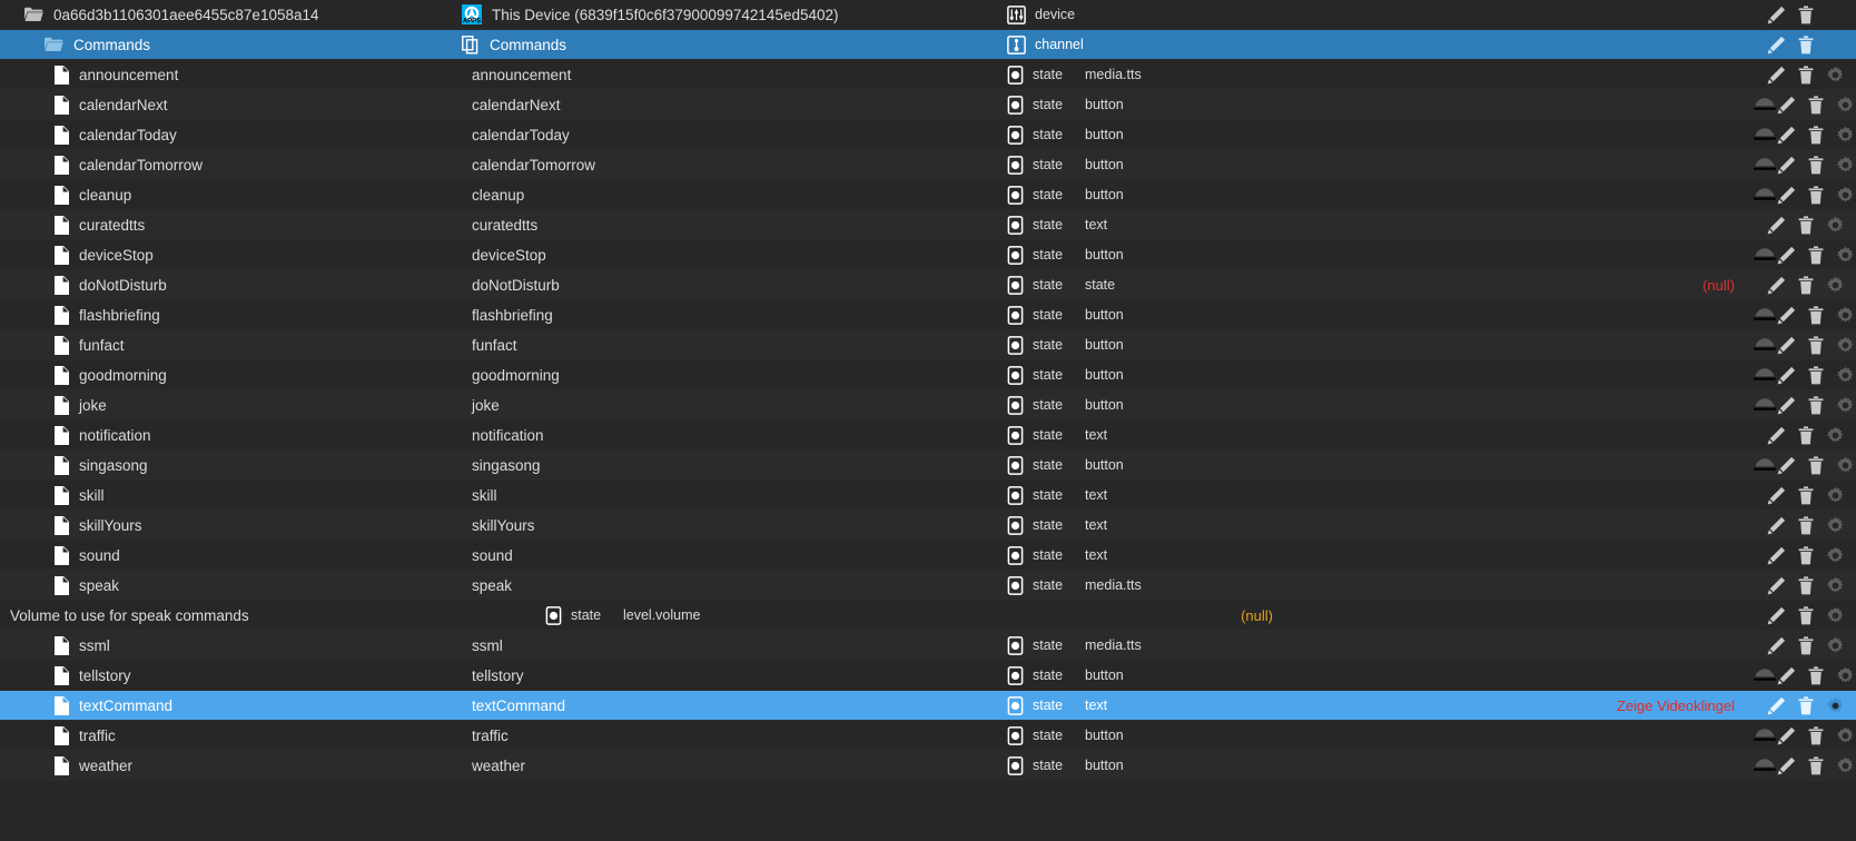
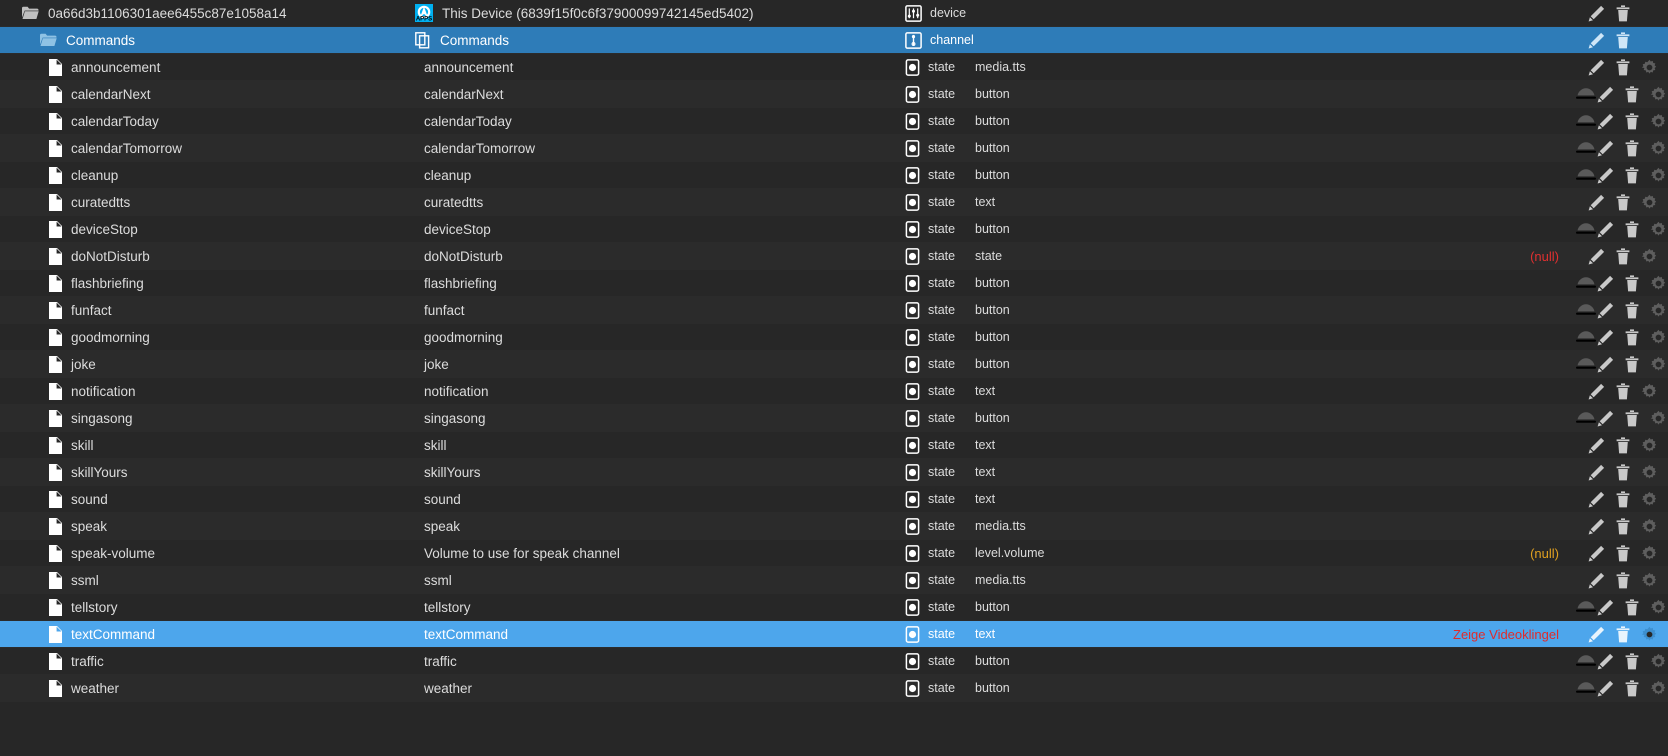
  0a66d3b1106301aee6455c87e1058a14
  This Device (6839f15f0c6f37900099742145ed5402)
  device
  Commands
  Commands
  channel
  announcement
  announcement
  state
  media.tts
  calendarNext
  calendarNext
  state
  button
  calendarToday
  calendarToday
  state
  button
  calendarTomorrow
  calendarTomorrow
  state
  button
  cleanup
  cleanup
  state
  button
  curatedtts
  curatedtts
  state
  text
  deviceStop
  deviceStop
  state
  button
  doNotDisturb
  doNotDisturb
  state
  state
  (null)
  flashbriefing
  flashbriefing
  state
  button
  funfact
  funfact
  state
  button
  goodmorning
  goodmorning
  state
  button
  joke
  joke
  state
  button
  notification
  notification
  state
  text
  singasong
  singasong
  state
  button
  skill
  skill
  state
  text
  skillYours
  skillYours
  state
  text
  sound
  sound
  state
  text
  speak
  speak
  state
  media.tts
+ speak-volume
- Volume to use for speak commands
+ Volume to use for speak channel
  state
  level.volume
  (null)
  ssml
  ssml
  state
  media.tts
  tellstory
  tellstory
  state
  button
  textCommand
  textCommand
  state
  text
  Zeige Videoklingel
  traffic
  traffic
  state
  button
  weather
  weather
  state
  button
